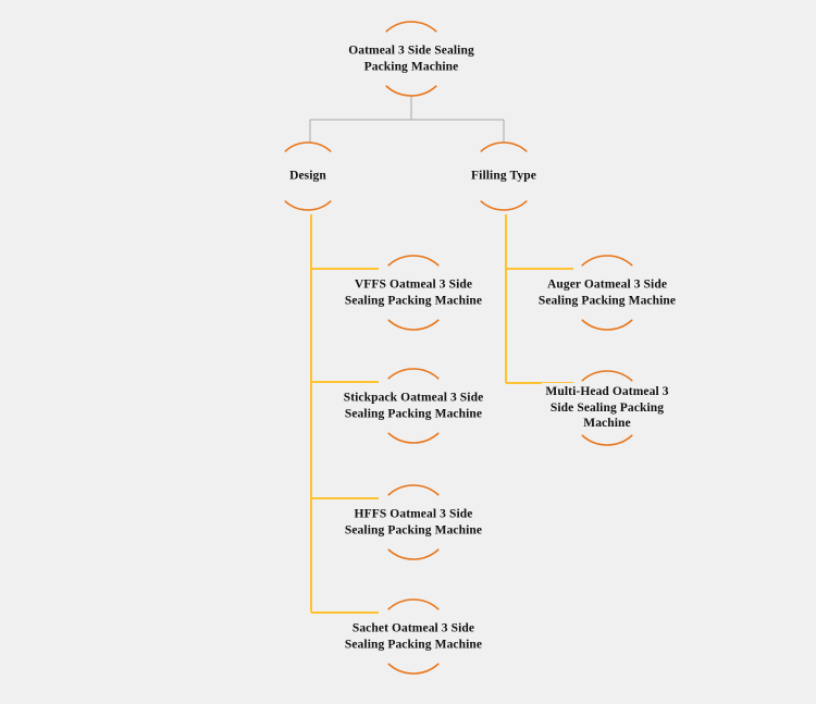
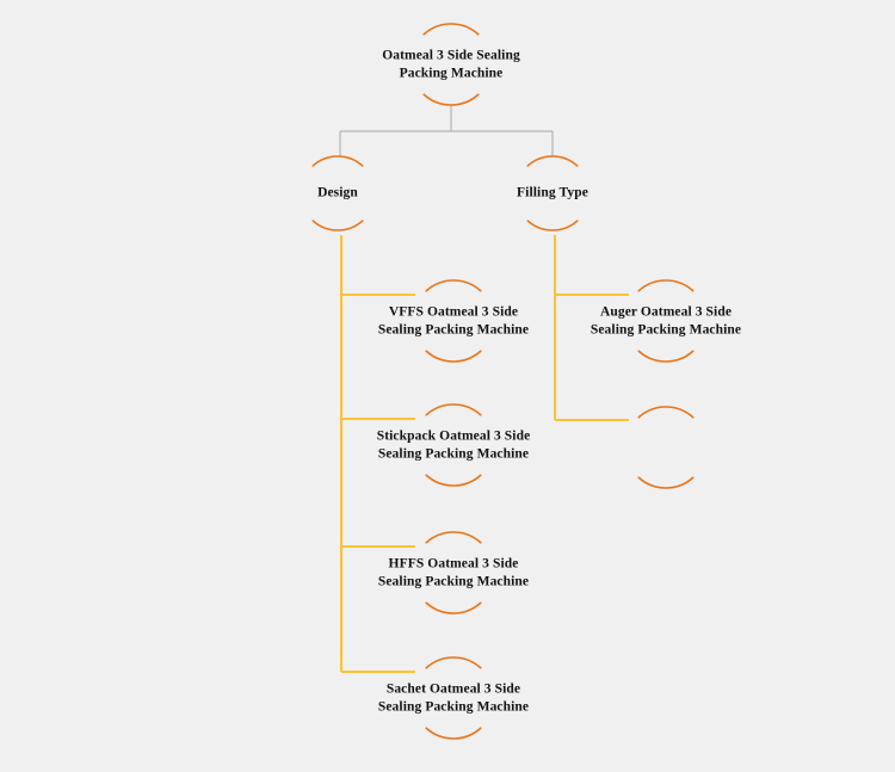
  Oatmeal 3 Side Sealing
  Packing Machine
  Design
  Filling Type
  VFFS Oatmeal 3 Side
  Sealing Packing Machine
  Stickpack Oatmeal 3 Side
  Sealing Packing Machine
  HFFS Oatmeal 3 Side
  Sealing Packing Machine
  Sachet Oatmeal 3 Side
  Sealing Packing Machine
  Auger Oatmeal 3 Side
  Sealing Packing Machine
- Multi-Head Oatmeal 3
- Side Sealing Packing
- Machine
